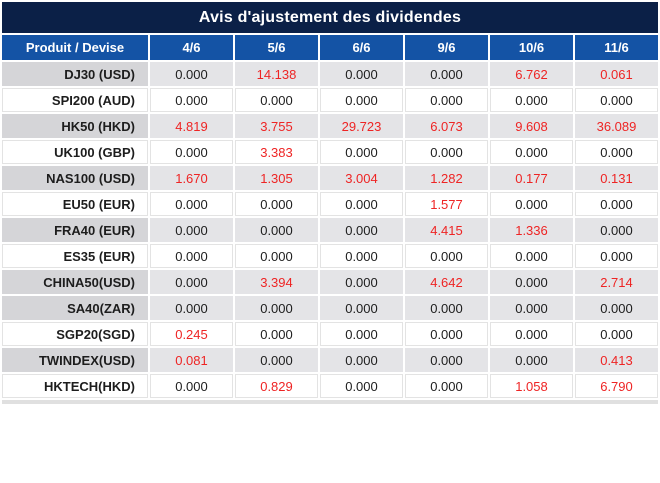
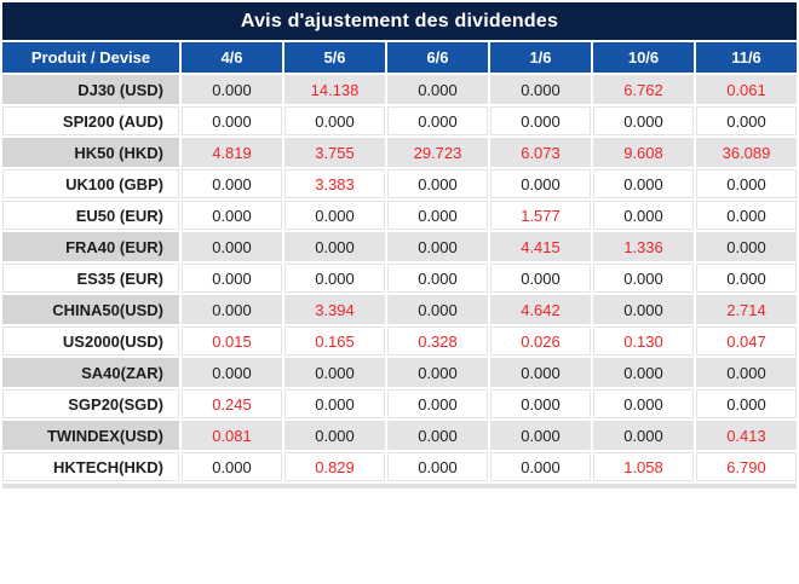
  Avis d'ajustement des dividendes
- Produit / Devise	4/6	5/6	6/6	9/6	10/6	11/6
+ Produit / Devise	4/6	5/6	6/6	1/6	10/6	11/6
  DJ30 (USD)	0.000	14.138	0.000	0.000	6.762	0.061
  SPI200 (AUD)	0.000	0.000	0.000	0.000	0.000	0.000
  HK50 (HKD)	4.819	3.755	29.723	6.073	9.608	36.089
  UK100 (GBP)	0.000	3.383	0.000	0.000	0.000	0.000
- NAS100 (USD)	1.670	1.305	3.004	1.282	0.177	0.131
  EU50 (EUR)	0.000	0.000	0.000	1.577	0.000	0.000
  FRA40 (EUR)	0.000	0.000	0.000	4.415	1.336	0.000
  ES35 (EUR)	0.000	0.000	0.000	0.000	0.000	0.000
  CHINA50(USD)	0.000	3.394	0.000	4.642	0.000	2.714
+ US2000(USD)	0.015	0.165	0.328	0.026	0.130	0.047
  SA40(ZAR)	0.000	0.000	0.000	0.000	0.000	0.000
  SGP20(SGD)	0.245	0.000	0.000	0.000	0.000	0.000
  TWINDEX(USD)	0.081	0.000	0.000	0.000	0.000	0.413
  HKTECH(HKD)	0.000	0.829	0.000	0.000	1.058	6.790
